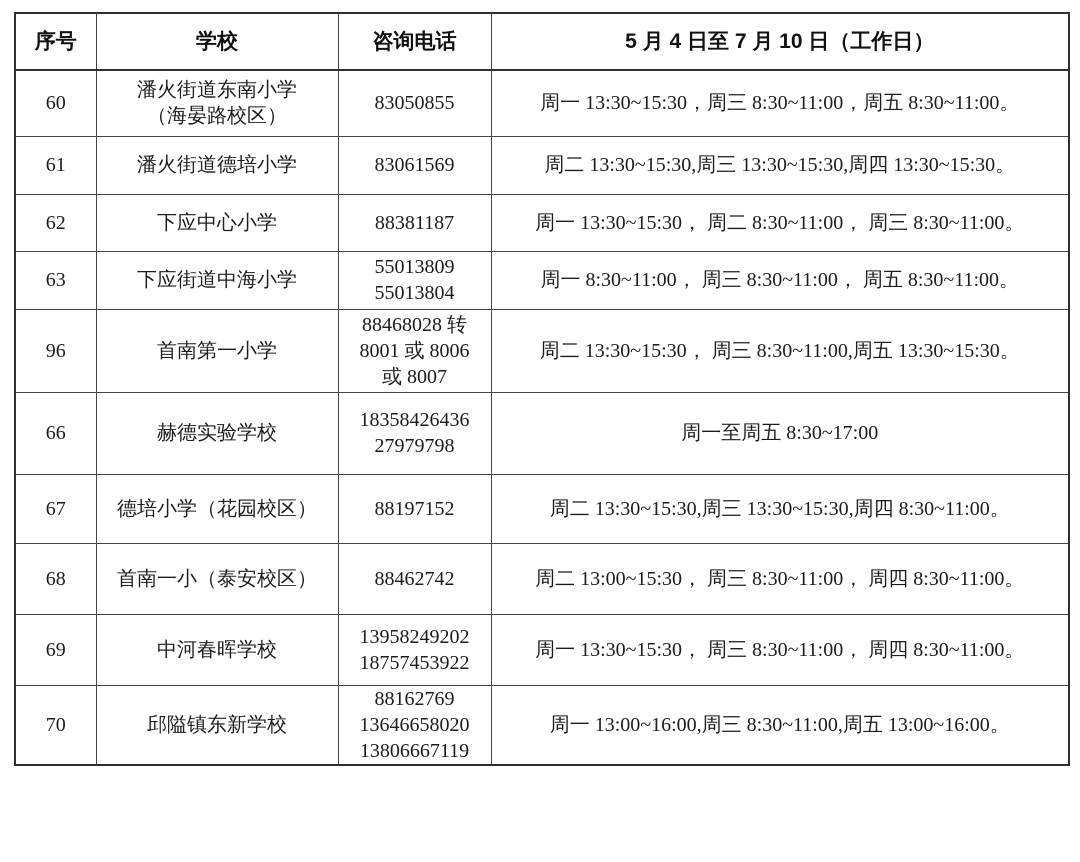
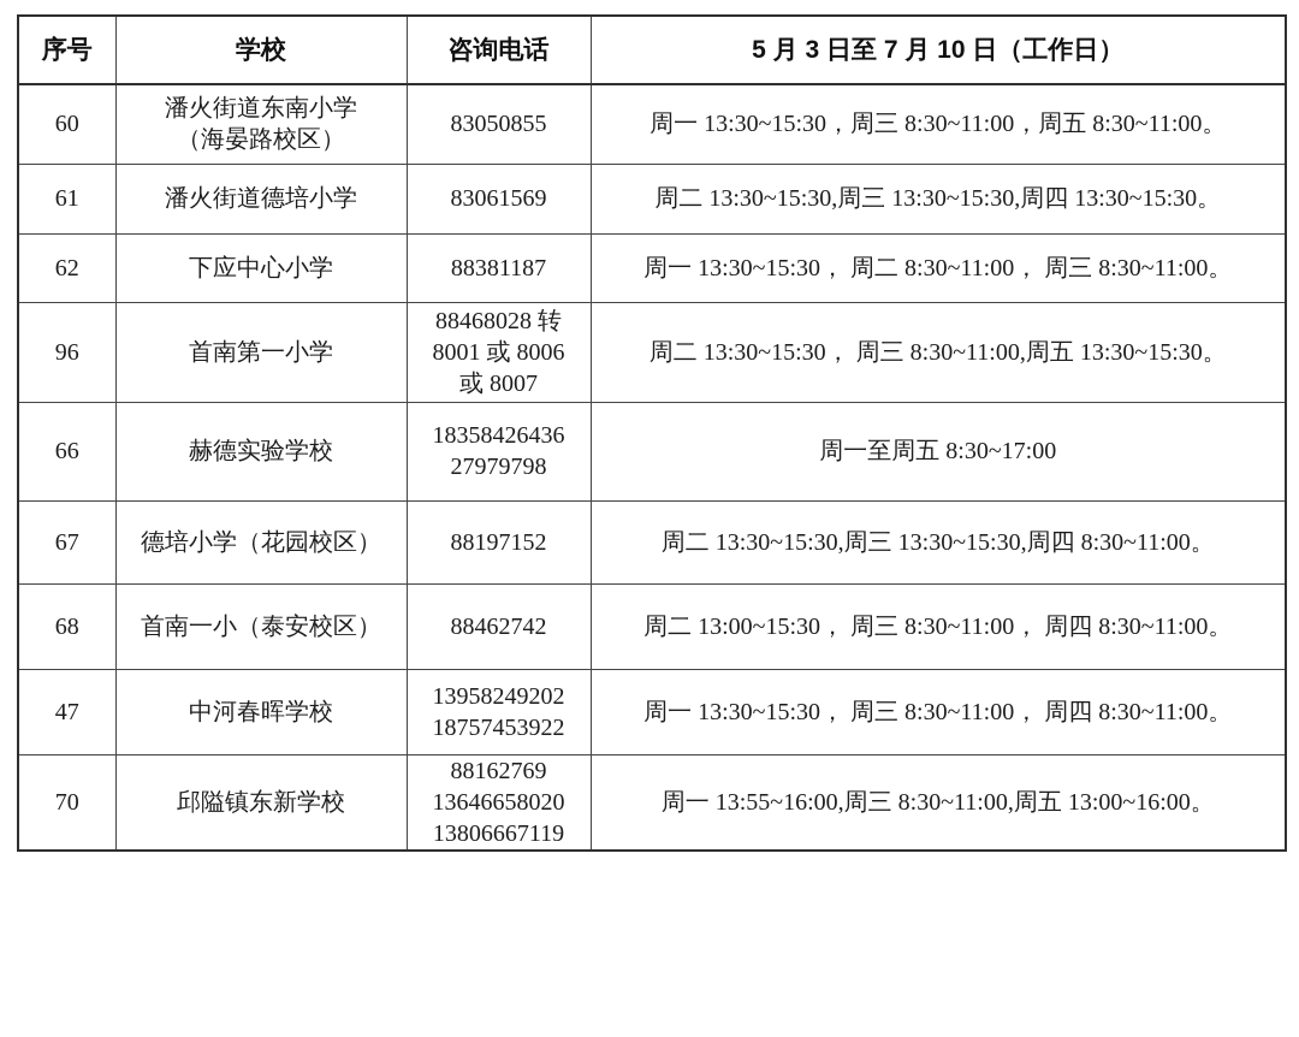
- 序号	学校	咨询电话	5 月 4 日至 7 月 10 日（工作日）
+ 序号	学校	咨询电话	5 月 3 日至 7 月 10 日（工作日）
  60	潘火街道东南小学 （海晏路校区）	83050855	周一 13:30~15:30，周三 8:30~11:00，周五 8:30~11:00。
  61	潘火街道德培小学	83061569	周二 13:30~15:30,周三 13:30~15:30,周四 13:30~15:30。
  62	下应中心小学	88381187	周一 13:30~15:30， 周二 8:30~11:00， 周三 8:30~11:00。
- 63	下应街道中海小学	55013809 55013804	周一 8:30~11:00， 周三 8:30~11:00， 周五 8:30~11:00。
  96	首南第一小学	88468028 转 8001 或 8006 或 8007	周二 13:30~15:30， 周三 8:30~11:00,周五 13:30~15:30。
  66	赫德实验学校	18358426436 27979798	周一至周五 8:30~17:00
  67	德培小学（花园校区）	88197152	周二 13:30~15:30,周三 13:30~15:30,周四 8:30~11:00。
  68	首南一小（泰安校区）	88462742	周二 13:00~15:30， 周三 8:30~11:00， 周四 8:30~11:00。
- 69	中河春晖学校	13958249202 18757453922	周一 13:30~15:30， 周三 8:30~11:00， 周四 8:30~11:00。
+ 47	中河春晖学校	13958249202 18757453922	周一 13:30~15:30， 周三 8:30~11:00， 周四 8:30~11:00。
- 70	邱隘镇东新学校	88162769 13646658020 13806667119	周一 13:00~16:00,周三 8:30~11:00,周五 13:00~16:00。
+ 70	邱隘镇东新学校	88162769 13646658020 13806667119	周一 13:55~16:00,周三 8:30~11:00,周五 13:00~16:00。
